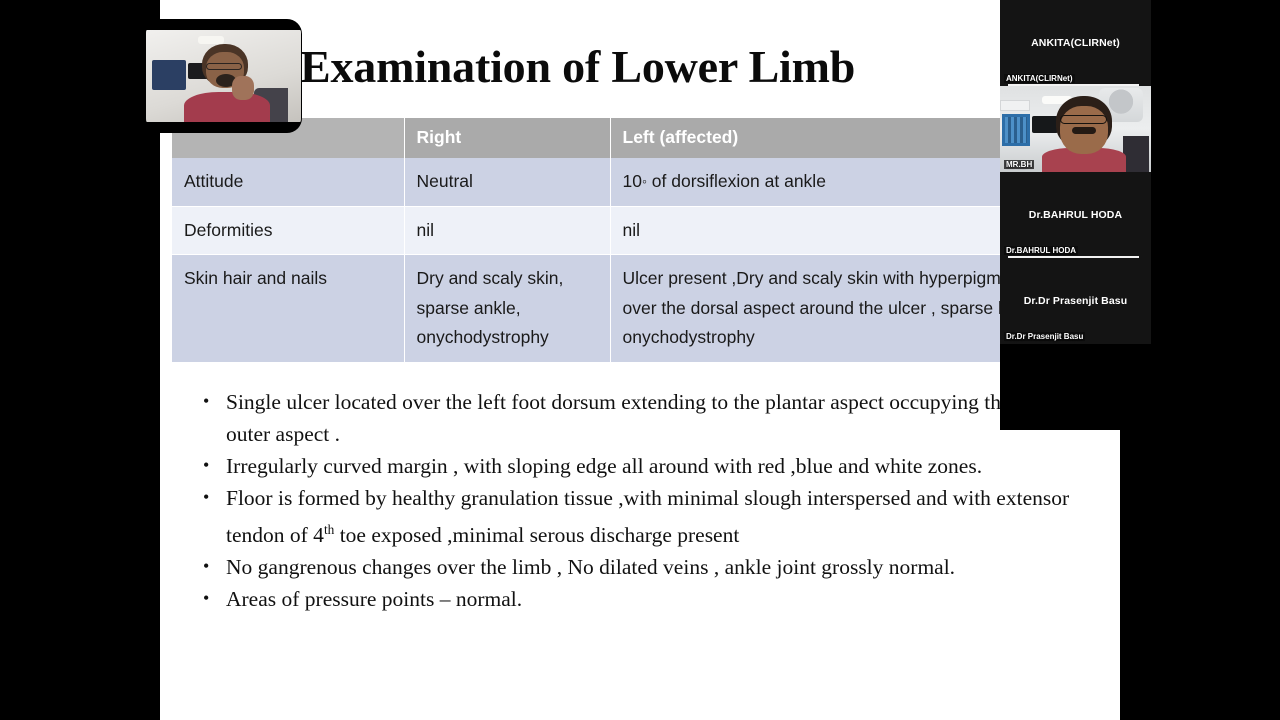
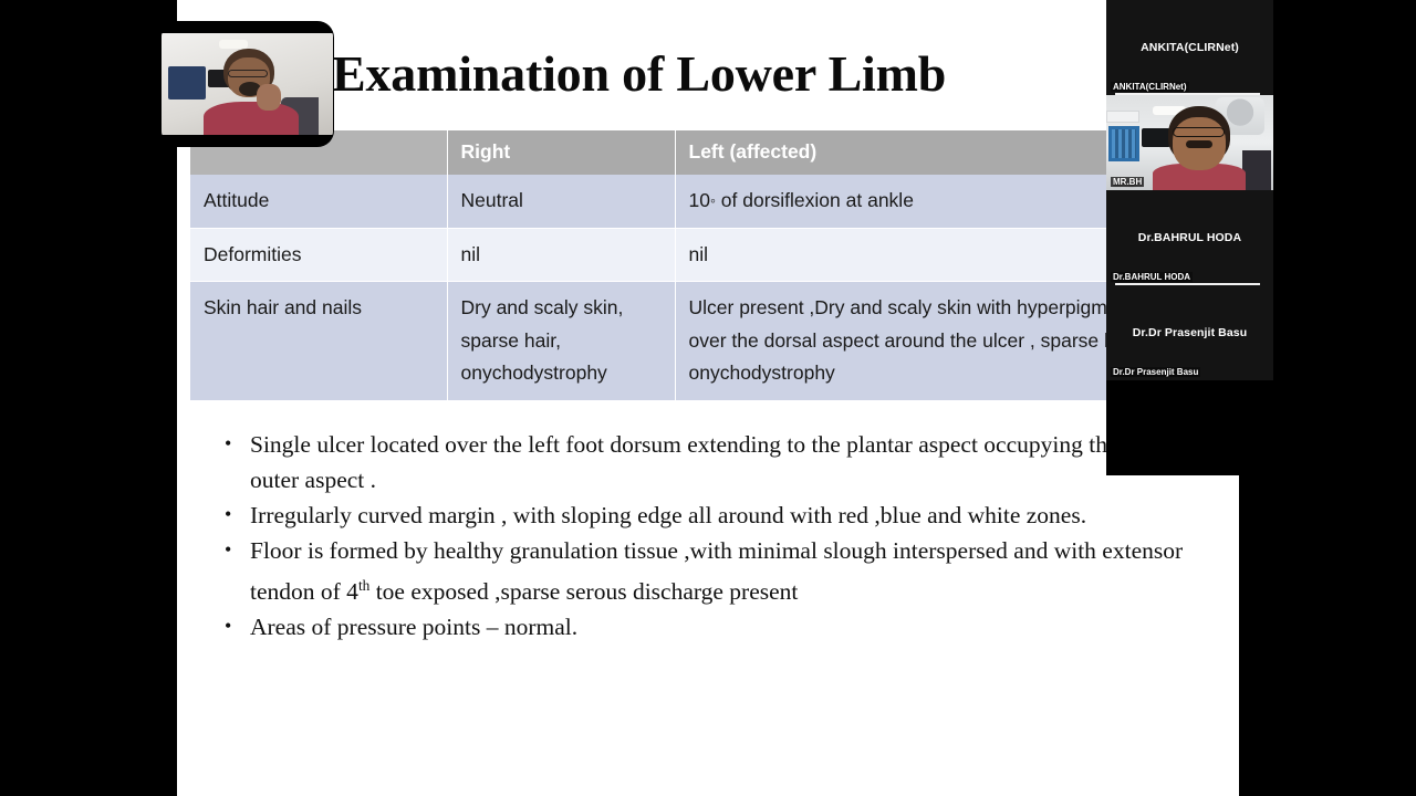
  Examination of Lower Limb
  	Right	Left (affected)
  Attitude	Neutral	10◦ of dorsiflexion at ankle
  Deformities	nil	nil
- Skin hair and nails	Dry and scaly skin, sparse ankle, onychodystrophy	Ulcer present ,Dry and scaly skin with hyperpigm over the dorsal aspect around the ulcer , sparse onychodystrophy
+ Skin hair and nails	Dry and scaly skin, sparse hair, onychodystrophy	Ulcer present ,Dry and scaly skin with hyperpigm over the dorsal aspect around the ulcer , sparse onychodystrophy
  Single ulcer located over the left foot dorsum extending to the plantar aspect occupying th outer aspect .
  Irregularly curved margin , with sloping edge all around with red ,blue and white zones.
- Floor is formed by healthy granulation tissue ,with minimal slough interspersed and with extensor tendon of 4th toe exposed ,minimal serous discharge present
+ Floor is formed by healthy granulation tissue ,with minimal slough interspersed and with extensor tendon of 4th toe exposed ,sparse serous discharge present
- No gangrenous changes over the limb , No dilated veins , ankle joint grossly normal.
  Areas of pressure points – normal.
  ANKITA(CLIRNet)
  ANKITA(CLIRNet)
  MR.BH
  Dr.BAHRUL HODA
  Dr.BAHRUL HODA
  Dr.Dr Prasenjit Basu
  Dr.Dr Prasenjit Basu
